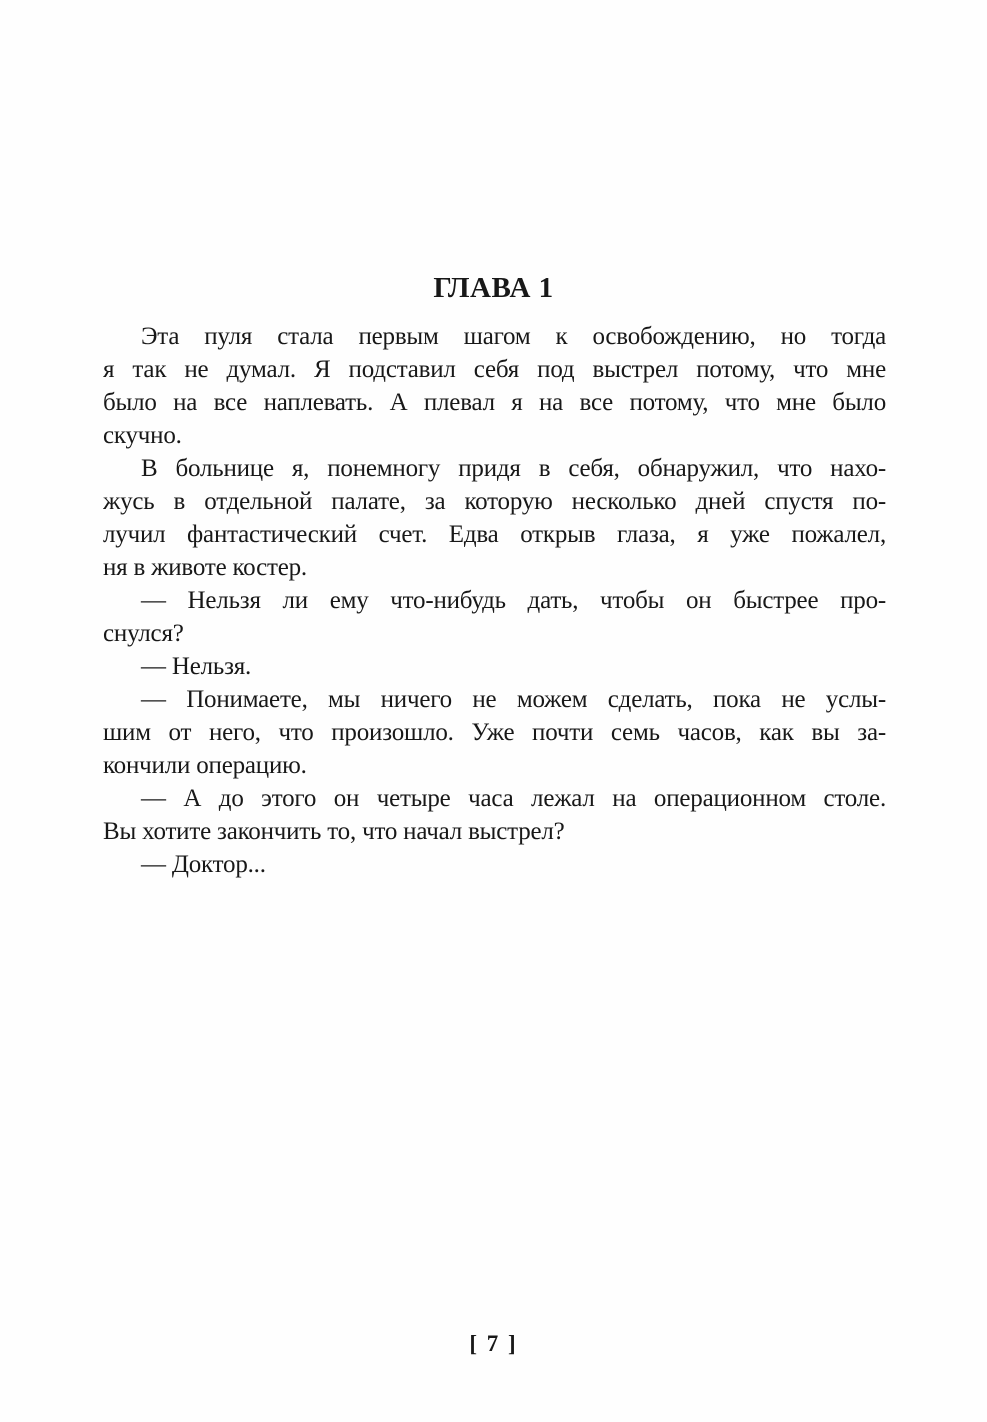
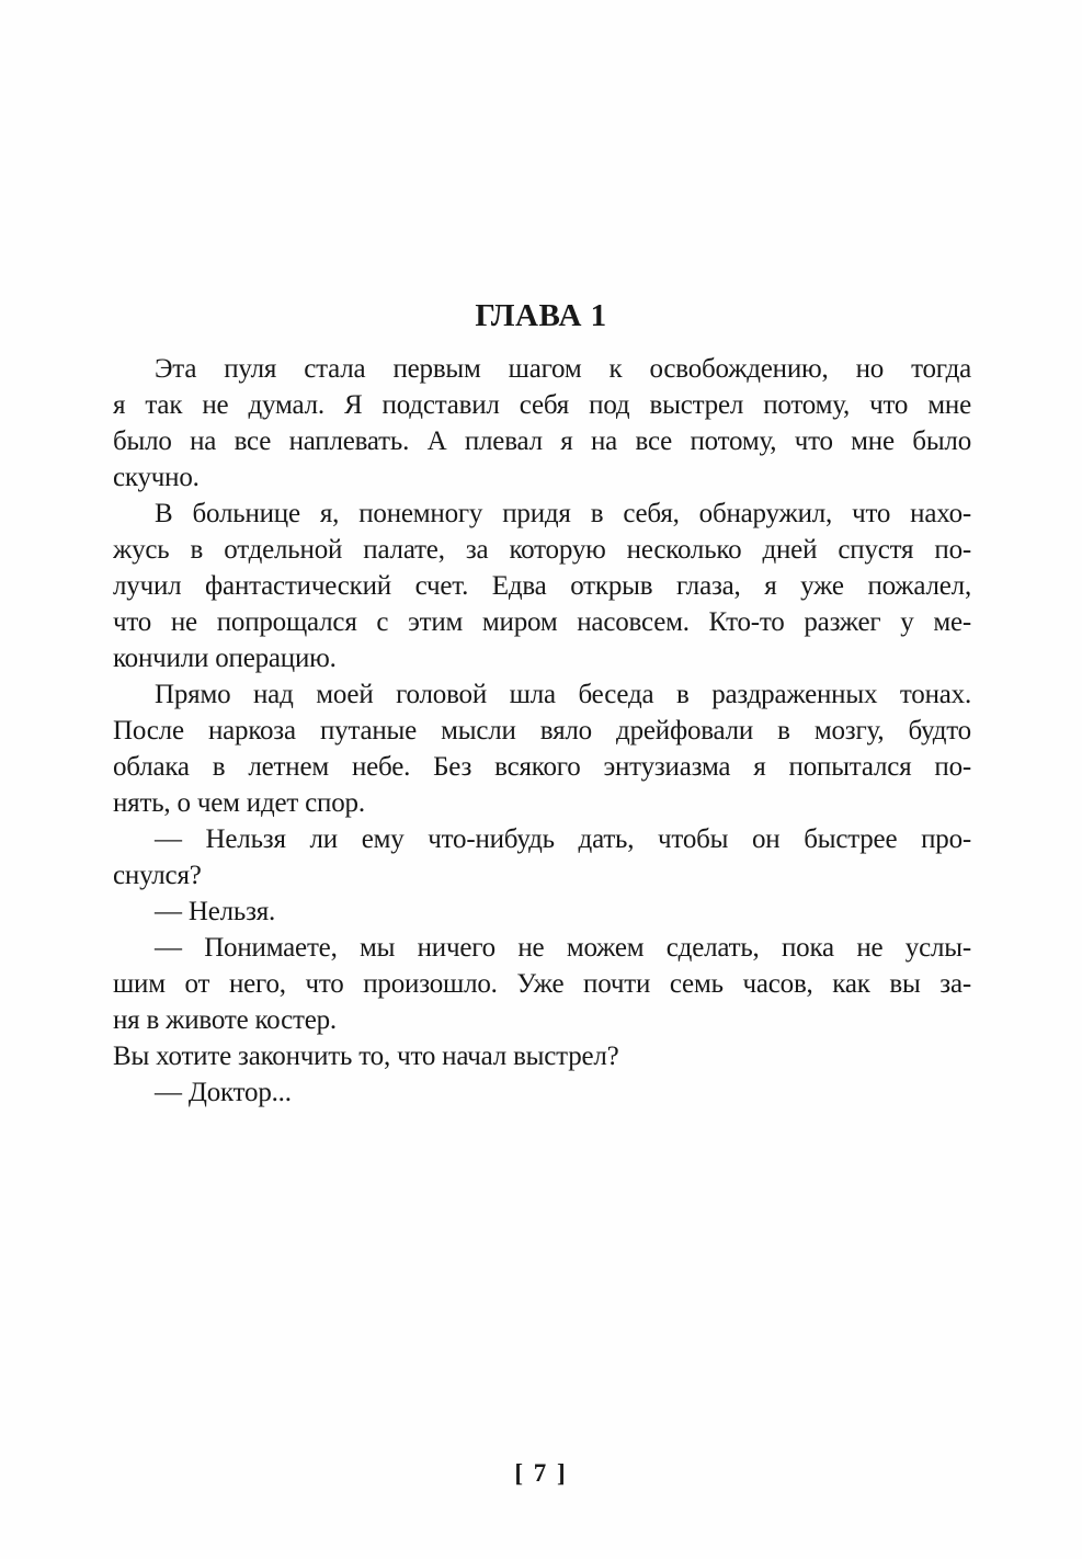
  ГЛАВА 1
  Эта пуля стала первым шагом к освобождению, но тогда
  я так не думал. Я подставил себя под выстрел потому, что мне
  было на все наплевать. А плевал я на все потому, что мне было
  скучно.
  В больнице я, понемногу придя в себя, обнаружил, что нахо-
  жусь в отдельной палате, за которую несколько дней спустя по-
  лучил фантастический счет. Едва открыв глаза, я уже пожалел,
+ что не попрощался с этим миром насовсем. Кто-то разжег у ме-
- ня в животе костер.
+ кончили операцию.
+ Прямо над моей головой шла беседа в раздраженных тонах.
+ После наркоза путаные мысли вяло дрейфовали в мозгу, будто
+ облака в летнем небе. Без всякого энтузиазма я попытался по-
+ нять, о чем идет спор.
  — Нельзя ли ему что-нибудь дать, чтобы он быстрее про-
  снулся?
  — Нельзя.
  — Понимаете, мы ничего не можем сделать, пока не услы-
  шим от него, что произошло. Уже почти семь часов, как вы за-
- кончили операцию.
+ ня в животе костер.
- — А до этого он четыре часа лежал на операционном столе.
  Вы хотите закончить то, что начал выстрел?
  — Доктор...
  [ 7 ]
